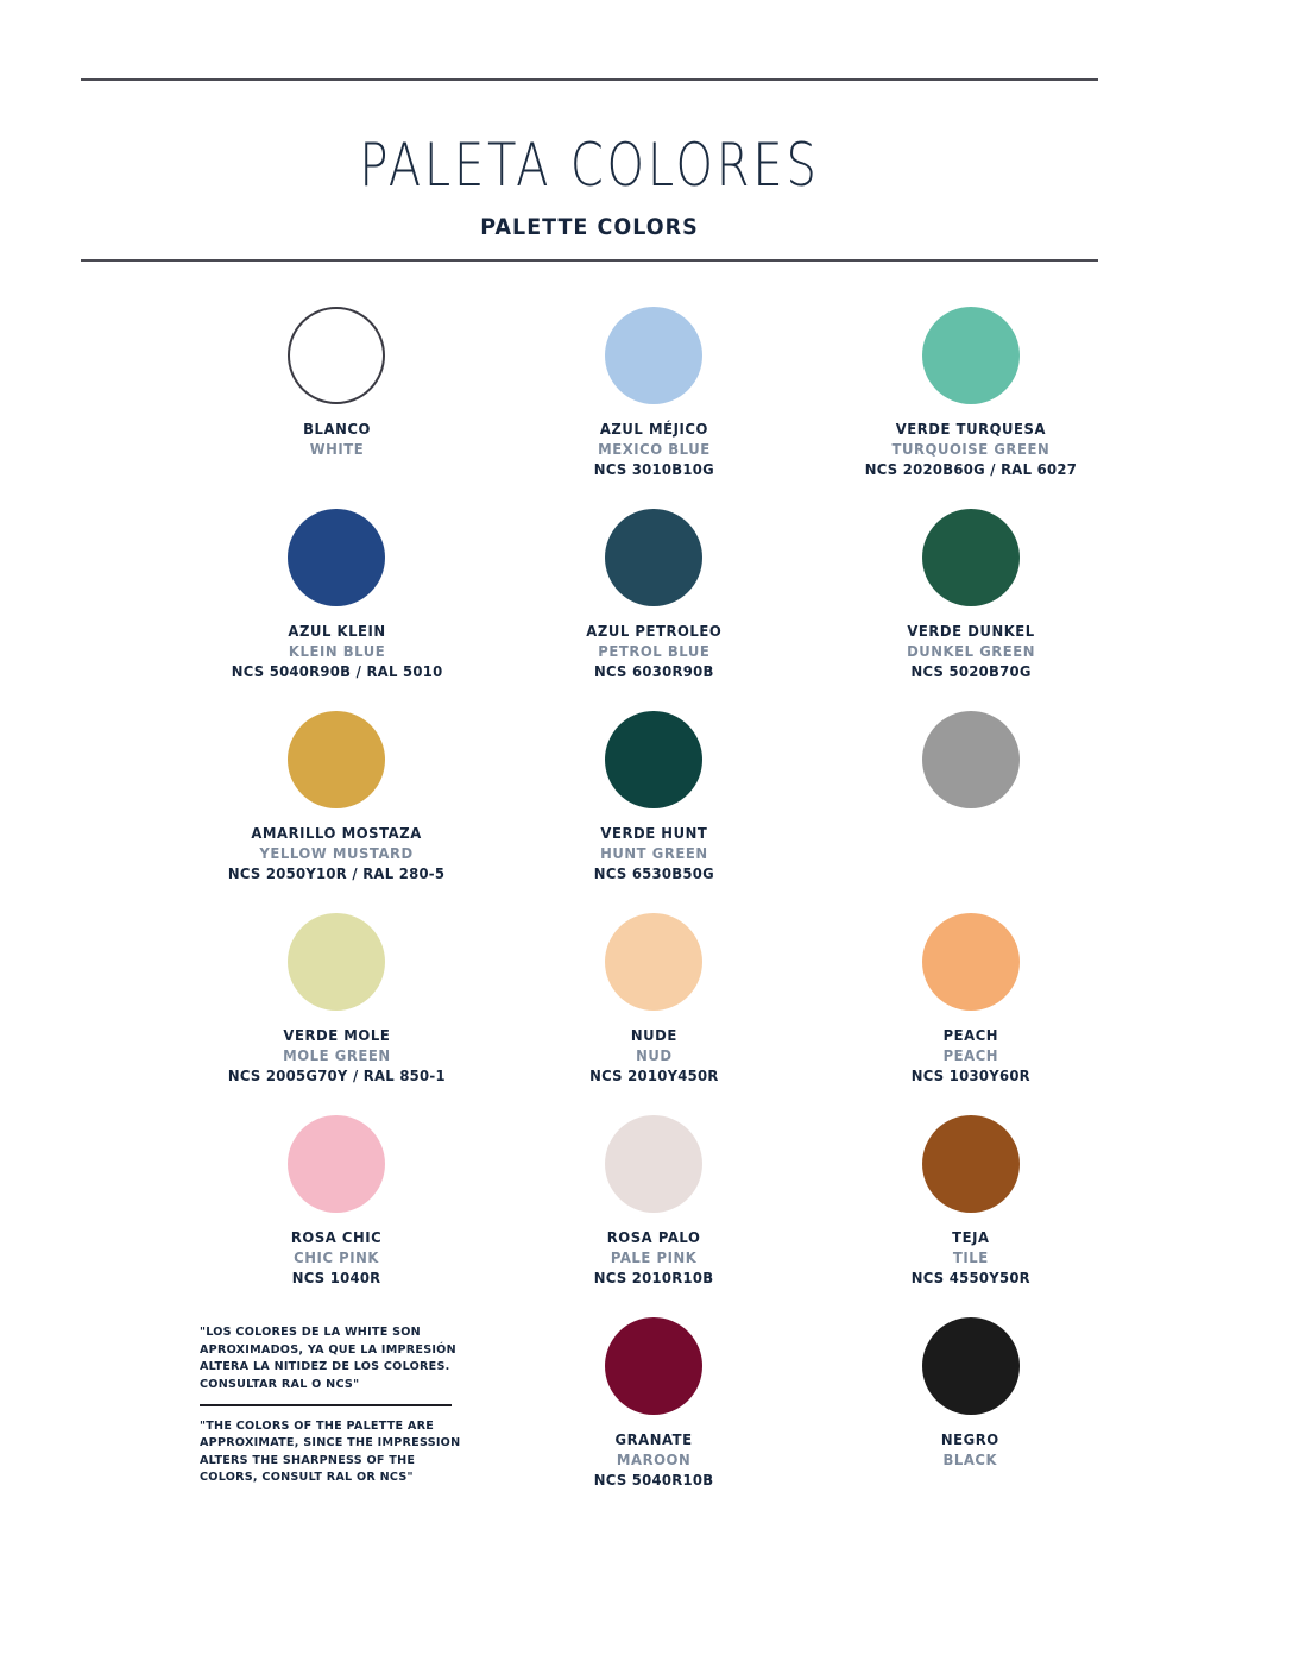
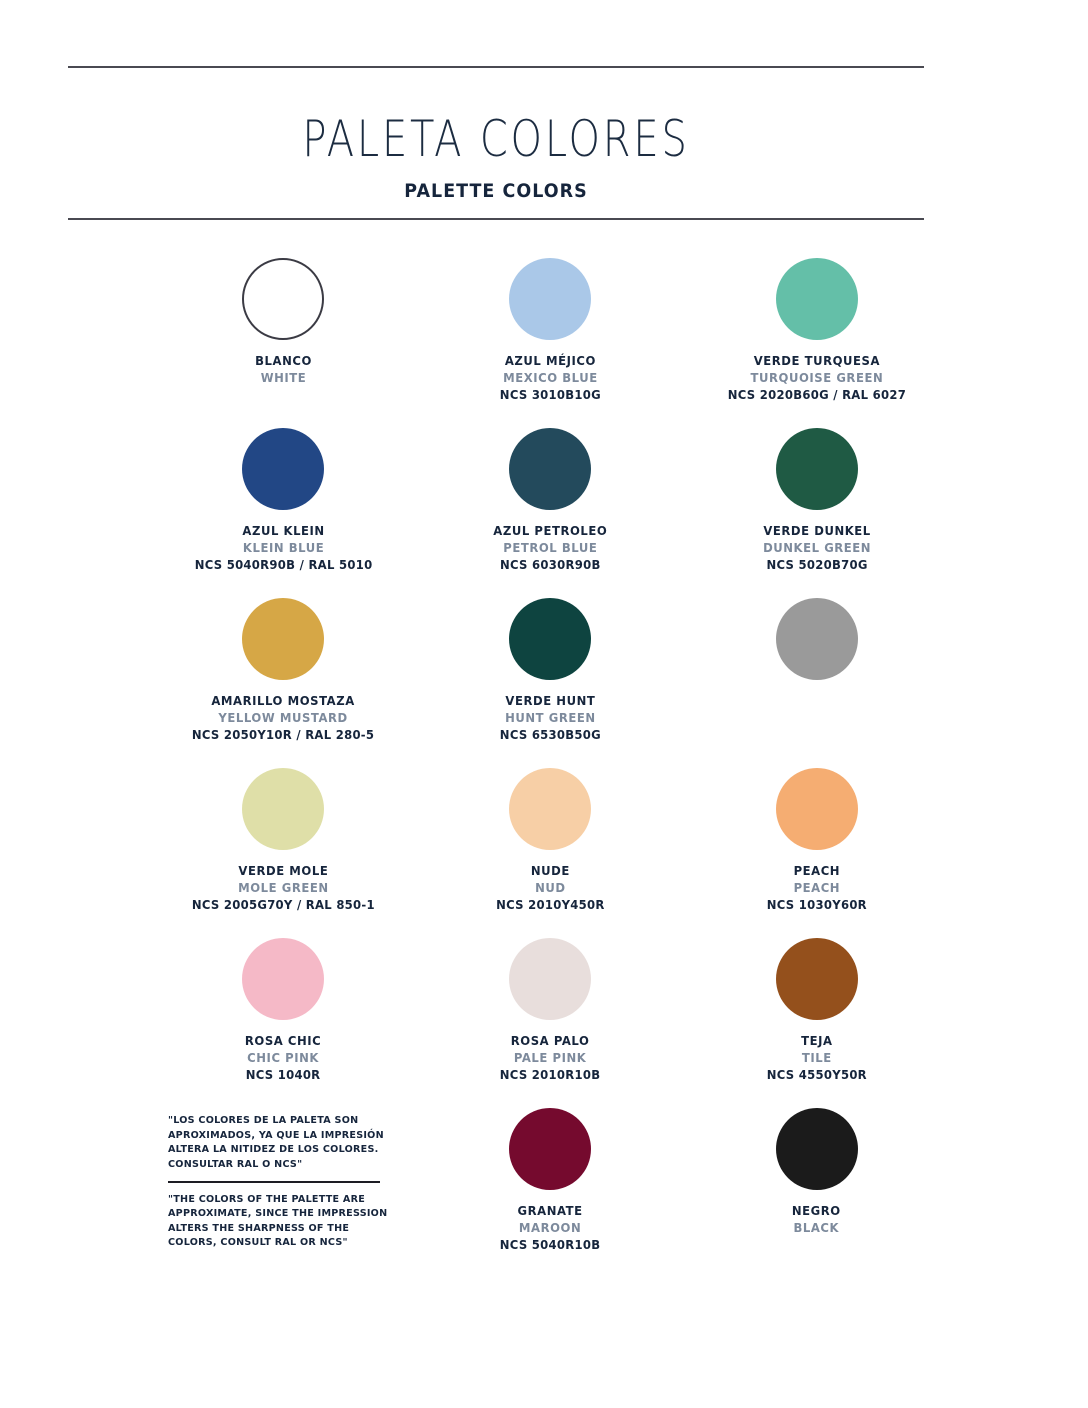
  PALETA COLORES
  PALETTE COLORS
  BLANCO
  WHITE
  AZUL MÉJICO
  MEXICO BLUE
  NCS 3010B10G
  VERDE TURQUESA
  TURQUOISE GREEN
  NCS 2020B60G / RAL 6027
  AZUL KLEIN
  KLEIN BLUE
  NCS 5040R90B / RAL 5010
  AZUL PETROLEO
  PETROL BLUE
  NCS 6030R90B
  VERDE DUNKEL
  DUNKEL GREEN
  NCS 5020B70G
  AMARILLO MOSTAZA
  YELLOW MUSTARD
  NCS 2050Y10R / RAL 280-5
  VERDE HUNT
  HUNT GREEN
  NCS 6530B50G
  VERDE MOLE
  MOLE GREEN
  NCS 2005G70Y / RAL 850-1
  NUDE
  NUD
  NCS 2010Y450R
  PEACH
  PEACH
  NCS 1030Y60R
  ROSA CHIC
  CHIC PINK
  NCS 1040R
  ROSA PALO
  PALE PINK
  NCS 2010R10B
  TEJA
  TILE
  NCS 4550Y50R
  GRANATE
  MAROON
  NCS 5040R10B
  NEGRO
  BLACK
- "LOS COLORES DE LA WHITE SON APROXIMADOS, YA QUE LA IMPRESIÓN ALTERA LA NITIDEZ DE LOS COLORES. CONSULTAR RAL O NCS"
+ "LOS COLORES DE LA PALETA SON APROXIMADOS, YA QUE LA IMPRESIÓN ALTERA LA NITIDEZ DE LOS COLORES. CONSULTAR RAL O NCS"
  "THE COLORS OF THE PALETTE ARE APPROXIMATE, SINCE THE IMPRESSION ALTERS THE SHARPNESS OF THE COLORS, CONSULT RAL OR NCS"
